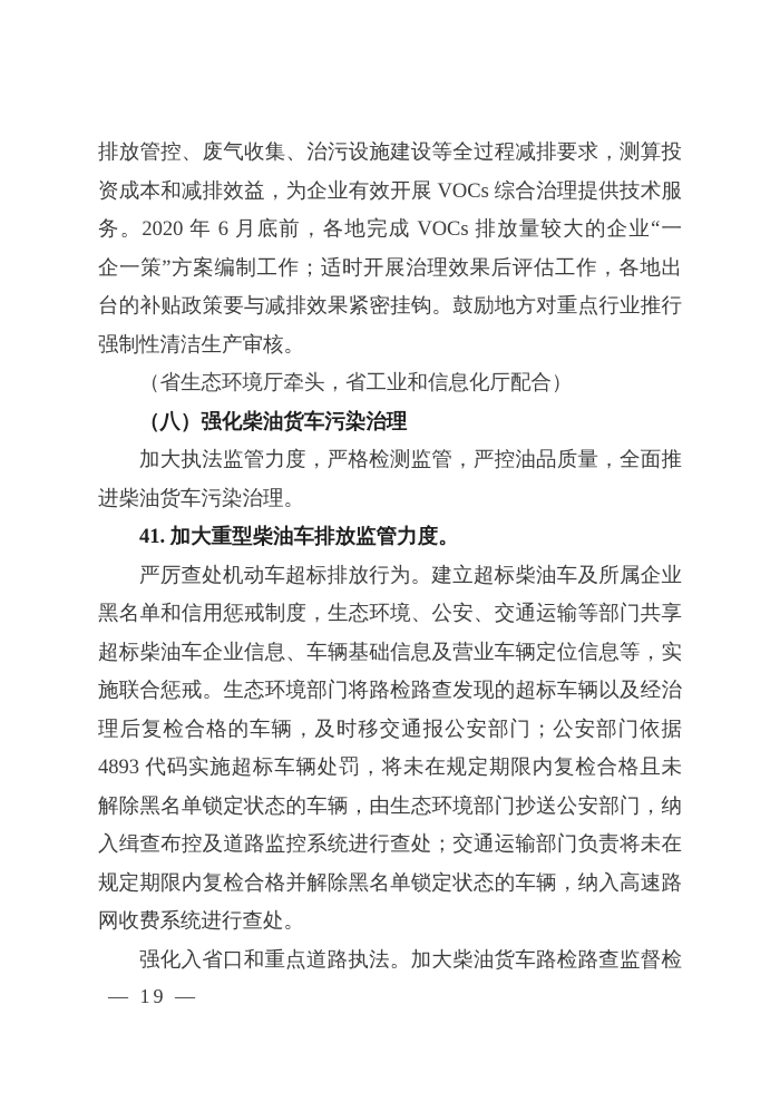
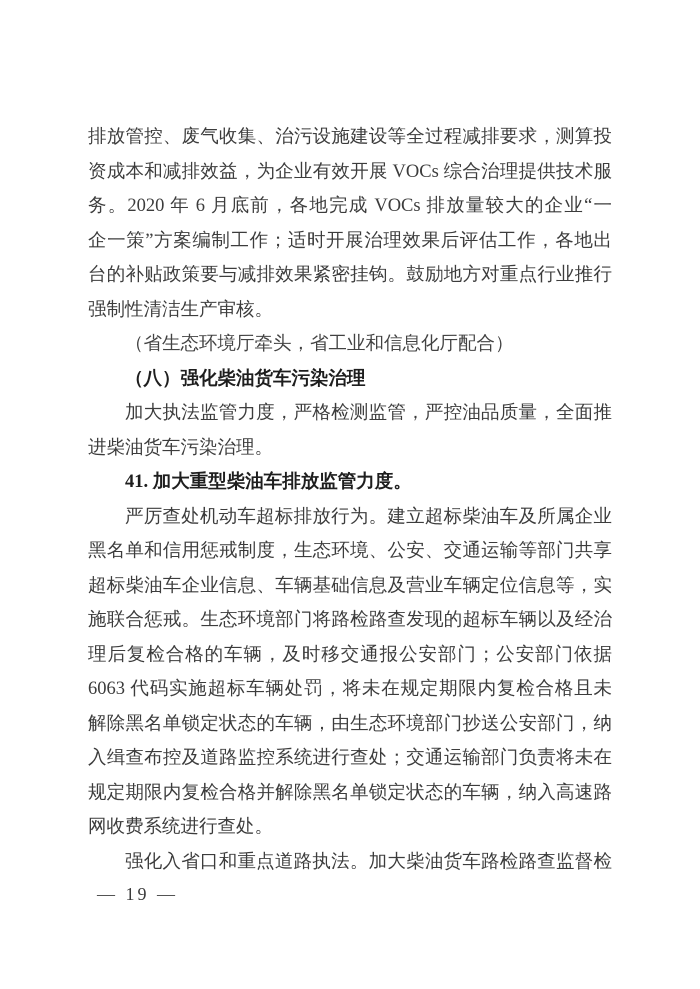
  排放管控、废气收集、治污设施建设等全过程减排要求，测算投
  资成本和减排效益，为企业有效开展 VOCs 综合治理提供技术服
  务。2020 年 6 月底前，各地完成 VOCs 排放量较大的企业“一
  企一策”方案编制工作；适时开展治理效果后评估工作，各地出
  台的补贴政策要与减排效果紧密挂钩。鼓励地方对重点行业推行
  强制性清洁生产审核。
  （省生态环境厅牵头，省工业和信息化厅配合）
  （八）强化柴油货车污染治理
  加大执法监管力度，严格检测监管，严控油品质量，全面推
  进柴油货车污染治理。
  41. 加大重型柴油车排放监管力度。
  严厉查处机动车超标排放行为。建立超标柴油车及所属企业
  黑名单和信用惩戒制度，生态环境、公安、交通运输等部门共享
  超标柴油车企业信息、车辆基础信息及营业车辆定位信息等，实
  施联合惩戒。生态环境部门将路检路查发现的超标车辆以及经治
  理后复检合格的车辆，及时移交通报公安部门；公安部门依据
- 4893 代码实施超标车辆处罚，将未在规定期限内复检合格且未
+ 6063 代码实施超标车辆处罚，将未在规定期限内复检合格且未
  解除黑名单锁定状态的车辆，由生态环境部门抄送公安部门，纳
  入缉查布控及道路监控系统进行查处；交通运输部门负责将未在
  规定期限内复检合格并解除黑名单锁定状态的车辆，纳入高速路
  网收费系统进行查处。
  强化入省口和重点道路执法。加大柴油货车路检路查监督检
  — 19 —
